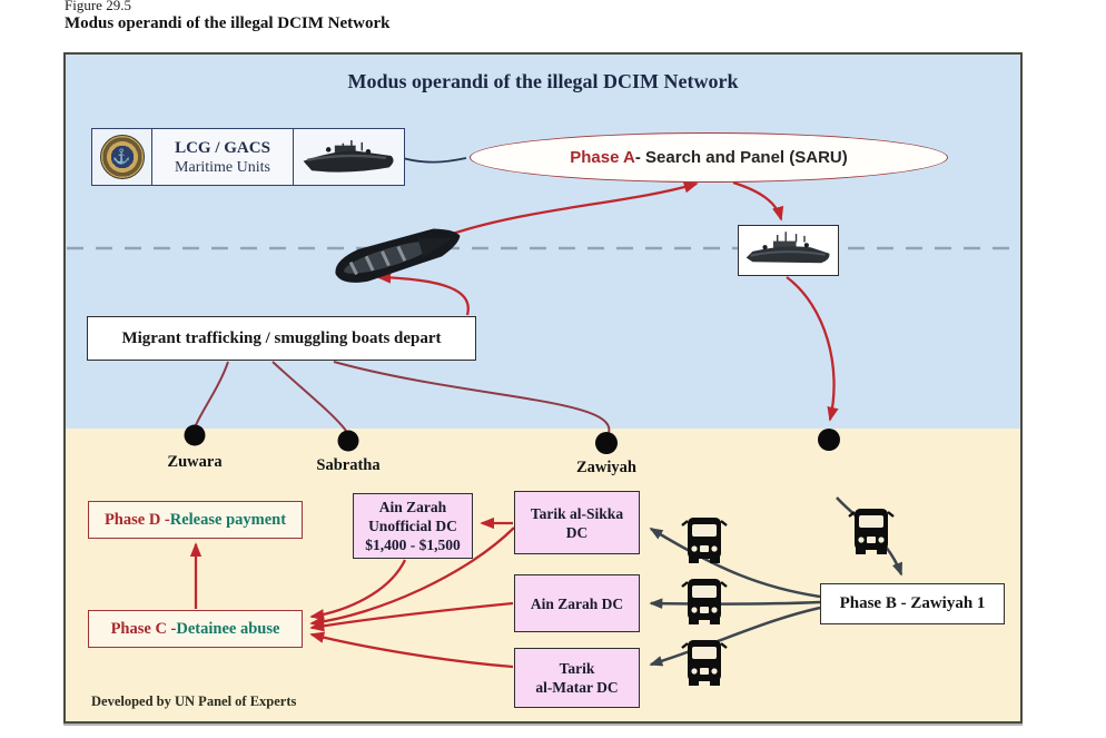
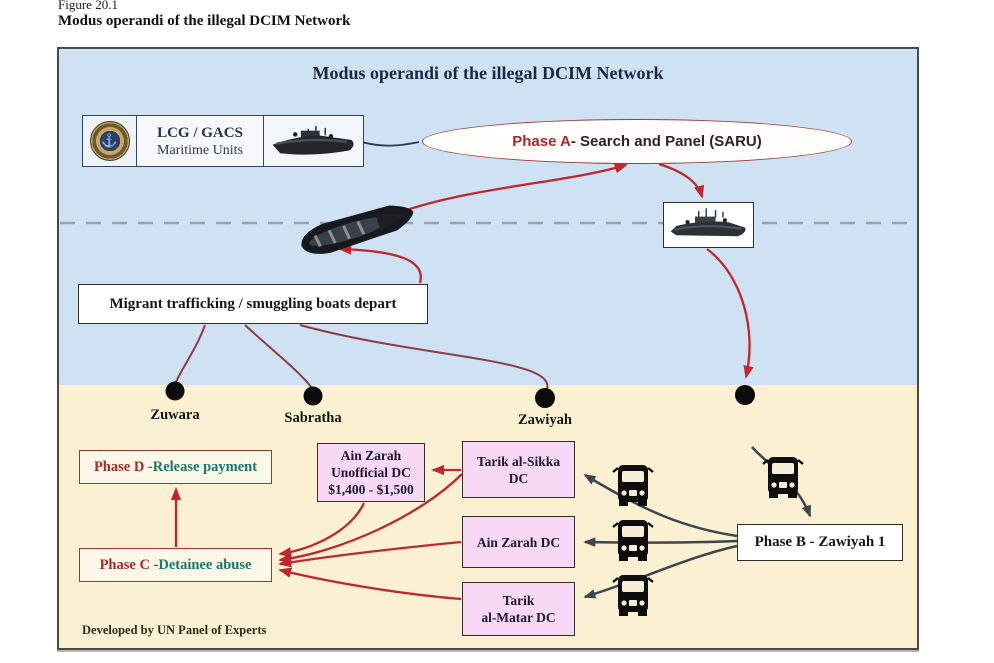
- Figure 29.5
+ Figure 20.1
  Modus operandi of the illegal DCIM Network
  Modus operandi of the illegal DCIM Network
  ⚓
  LCG / GACS
  Maritime Units
  Phase A
  - Search and Panel (SARU)
  Migrant trafficking / smuggling boats depart
  Zuwara
  Sabratha
  Zawiyah
  Phase D -
  Release payment
  Phase C -
  Detainee abuse
  Phase B - Zawiyah 1
  Ain Zarah
  Unofficial DC
  $1,400 - $1,500
  Tarik al-Sikka
  DC
  Ain Zarah DC
  Tarik
  al-Matar DC
  Developed by UN Panel of Experts
